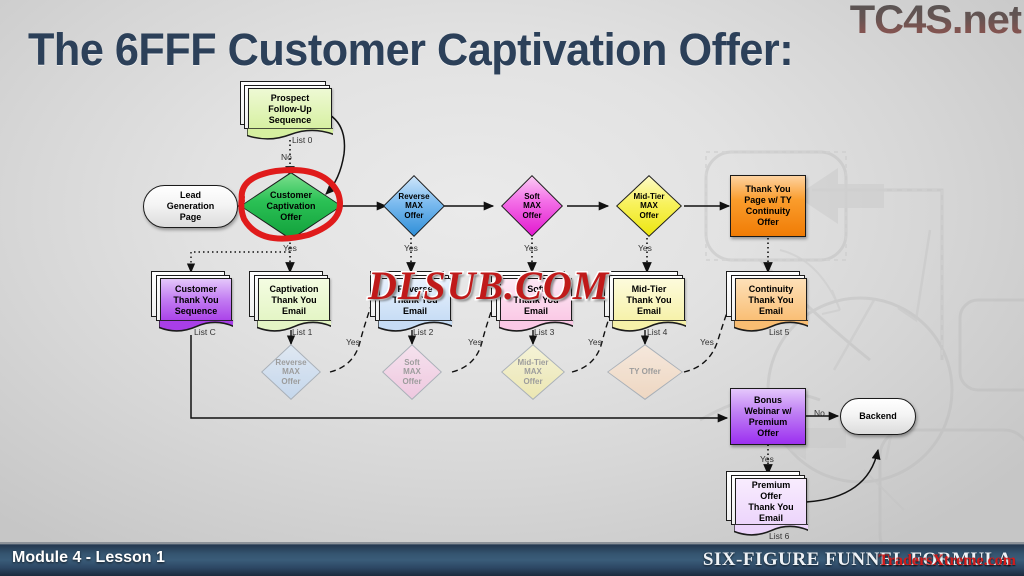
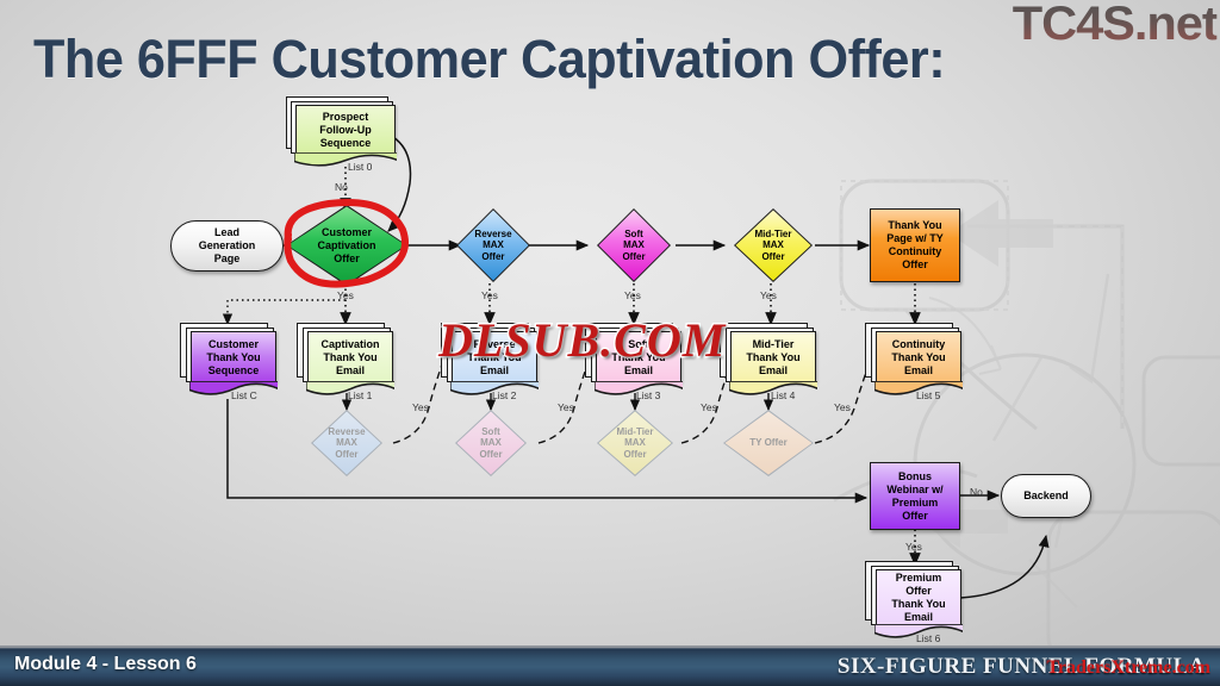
  The 6FFF Customer Captivation Offer:
  TC4S.net
  Prospect
  Follow-Up
  Sequence
  List 0
  Lead
  Generation
  Page
  Customer
  Captivation
  Offer
  Reverse
  MAX
  Offer
  Soft
  MAX
  Offer
  Mid-Tier
  MAX
  Offer
  Thank You
  Page w/ TY
  Continuity
  Offer
  Customer
  Thank You
  Sequence
  List C
  Captivation
  Thank You
  Email
  List 1
  Reverse
  Thank You
  Email
  List 2
  Soft
  Thank You
  Email
  List 3
  Mid-Tier
  Thank You
  Email
  List 4
  Continuity
  Thank You
  Email
  List 5
  Reverse
  MAX
  Offer
  Soft
  MAX
  Offer
  Mid-Tier
  MAX
  Offer
  TY Offer
  Bonus
  Webinar w/
  Premium
  Offer
  Backend
  Premium
  Offer
  Thank You
  Email
  List 6
  No
  Yes
  Yes
  Yes
  Yes
  Yes
  Yes
  Yes
  Yes
  No
  Yes
  DLSUB.COM
- Module 4 - Lesson 1
+ Module 4 - Lesson 6
  SIX-FIGURE FUNNEL FORMULA
  TradersXtreme.com
